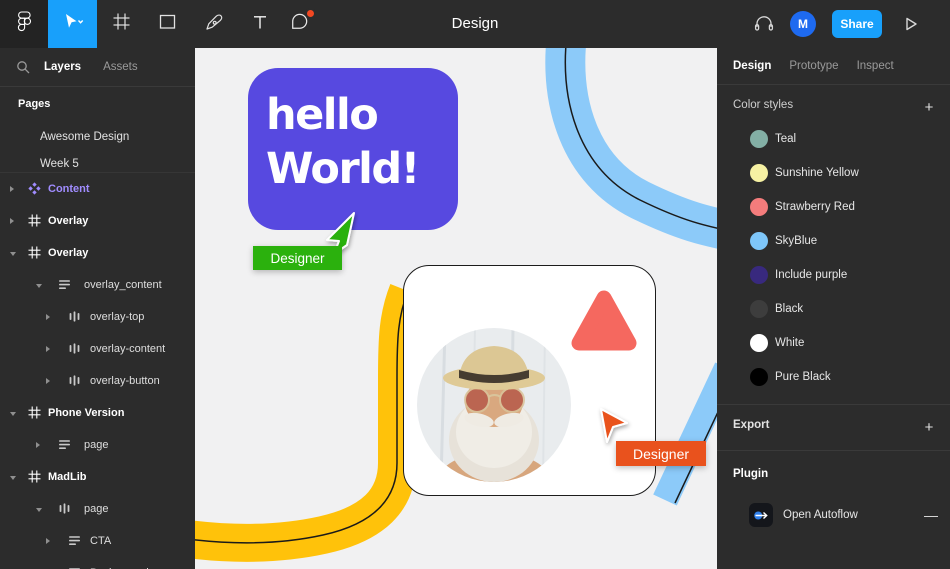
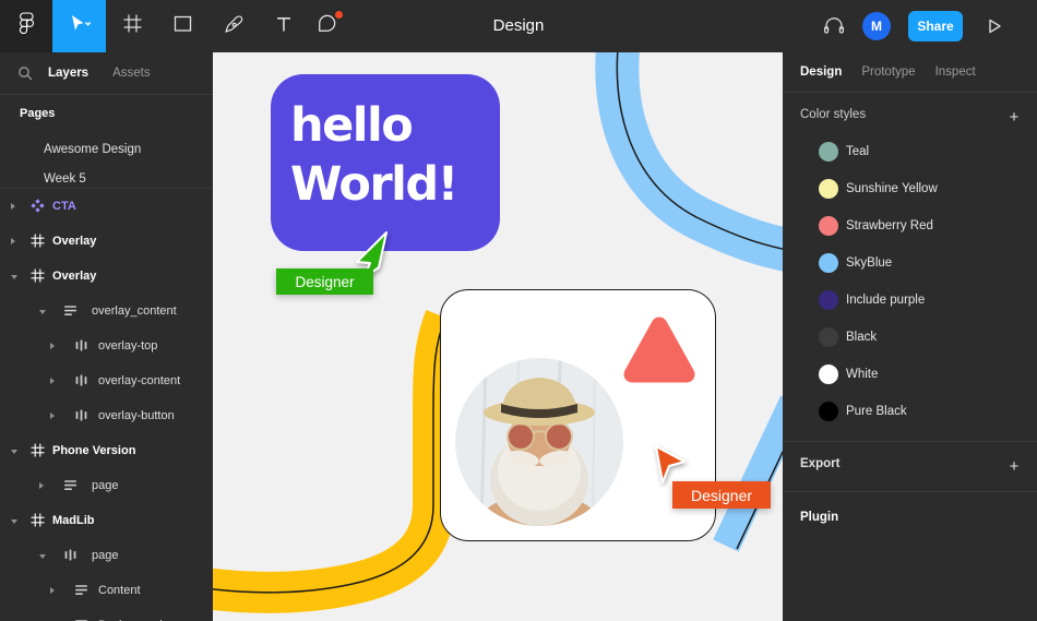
  Design
  M
  Share
  Layers
  Assets
  Pages
  Awesome Design
  Week 5
- Content
+ CTA
  Overlay
  Overlay
  overlay_content
  overlay-top
  overlay-content
  overlay-button
  Phone Version
  page
  MadLib
  page
- CTA
+ Content
  hello
  World!
  Designer
  Designer
  Design
  Prototype
  Inspect
  Color styles
  +
  Teal
  Sunshine Yellow
  Strawberry Red
  SkyBlue
  Include purple
  Black
  White
  Pure Black
  Export
  +
  Plugin
- Open Autoflow
- —
